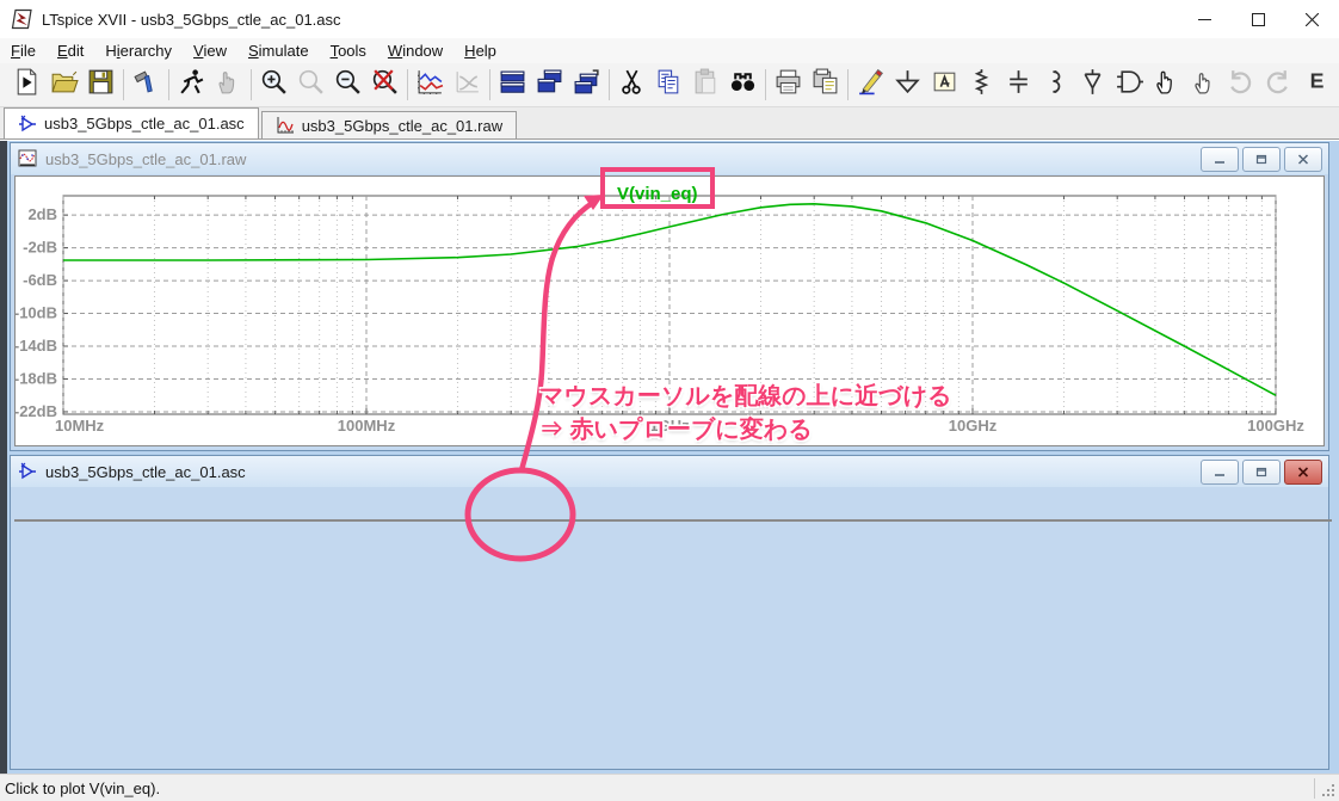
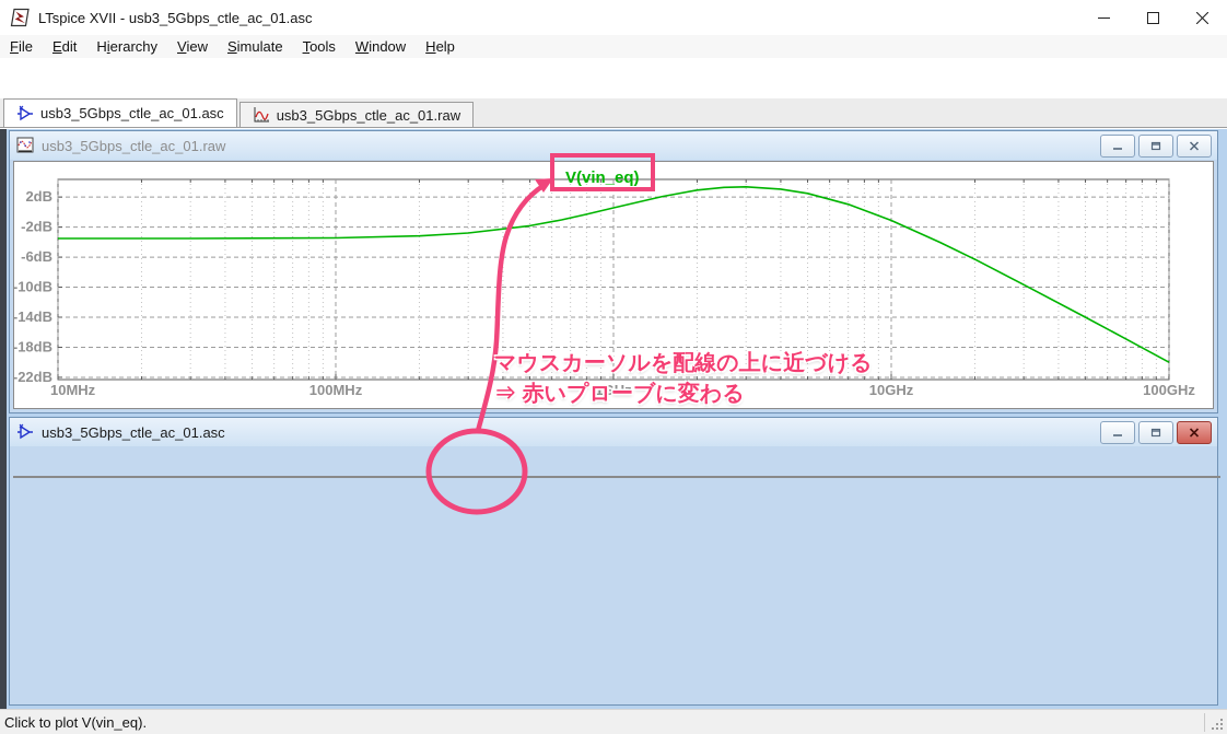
  LTspice XVII - usb3_5Gbps_ctle_ac_01.asc
  File
  Edit
  Hierarchy
  View
  Simulate
  Tools
  Window
  Help
- E
  usb3_5Gbps_ctle_ac_01.asc
  usb3_5Gbps_ctle_ac_01.raw
  usb3_5Gbps_ctle_ac_01.raw
  2dB
  -2dB
  -6dB
  -10dB
  -14dB
  -18dB
  -22dB
  10MHz
  100MHz
  1GHz
  10GHz
  100GHz
  V(vin_eq)
  usb3_5Gbps_ctle_ac_01.asc
  Click to plot V(vin_eq).
  マウスカーソルを配線の上に近づける
  ⇒ 赤いプローブに変わる
